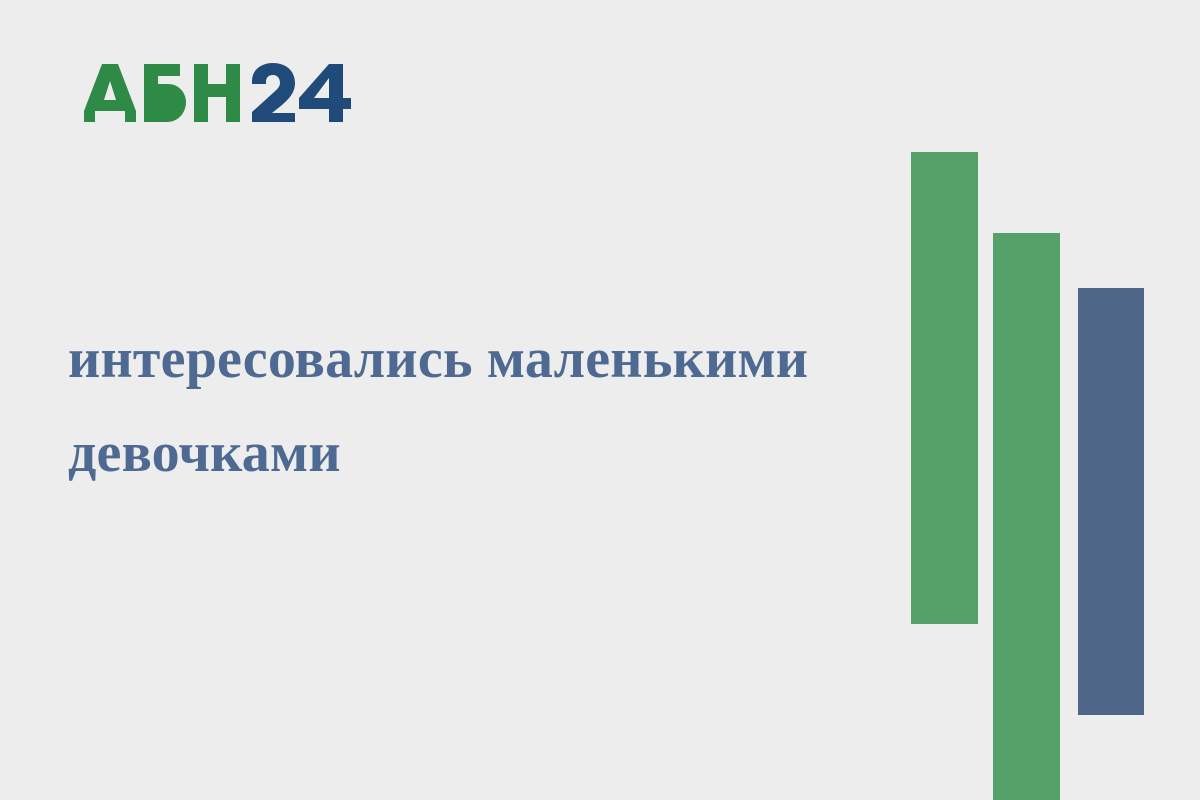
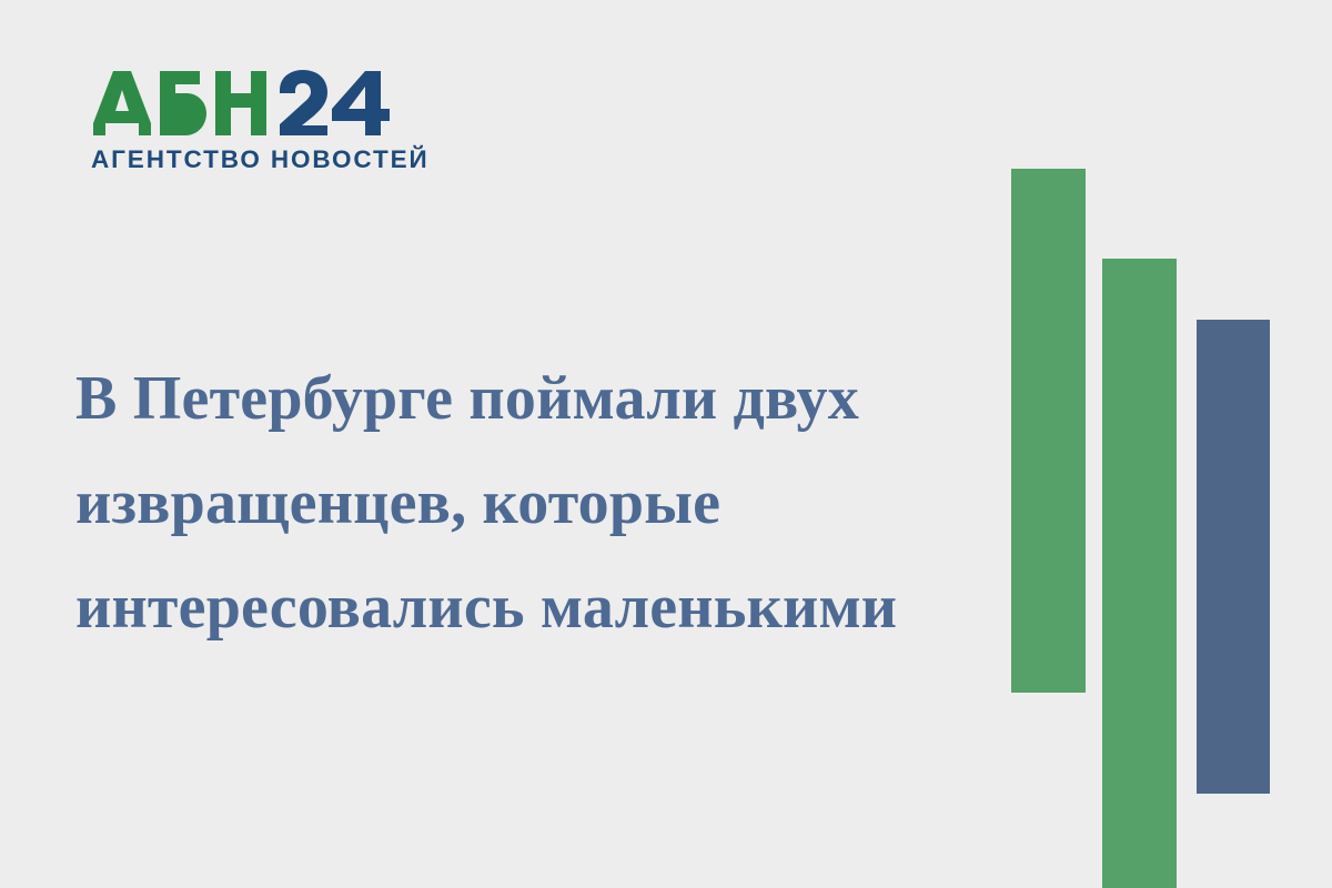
+ АГЕНТСТВО НОВОСТЕЙ
+ В Петербурге поймали двух
+ извращенцев, которые
  интересовались маленькими
- девочками
